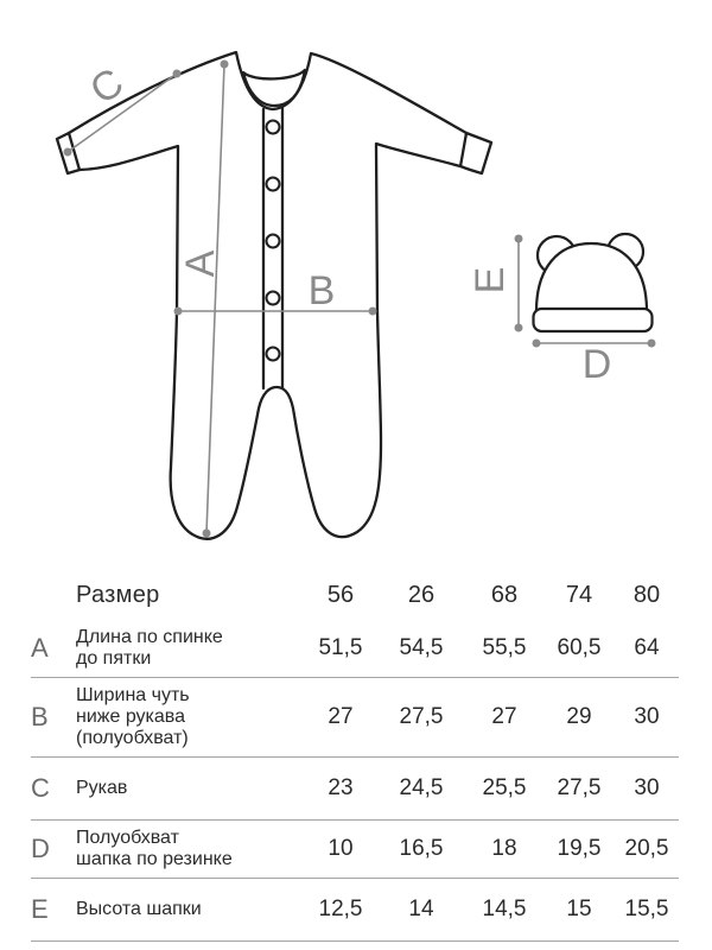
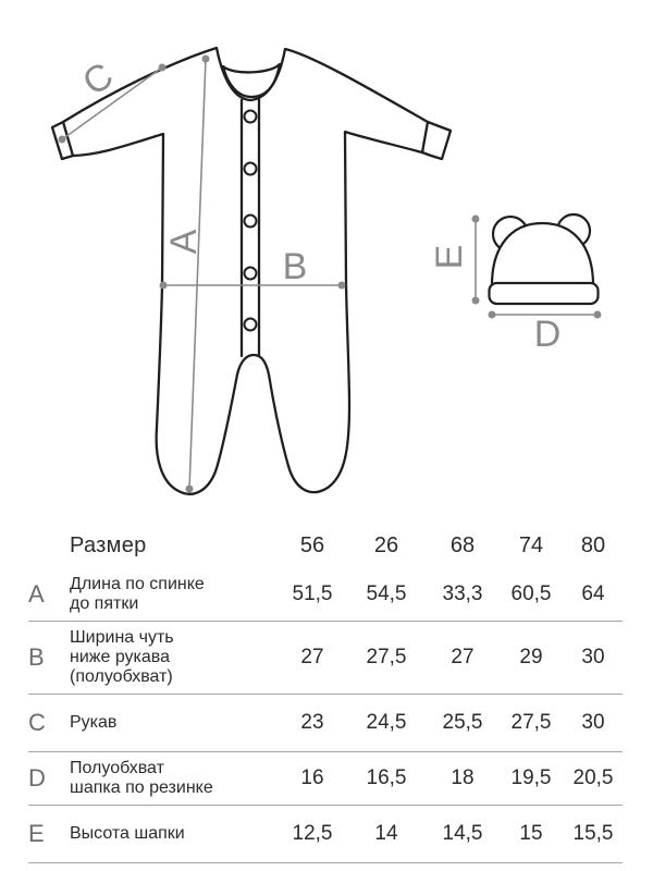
  B
  D
  Размер
  56
  26
  68
  74
  80
  A
  Длина по спинке
  до пятки
  51,5
  54,5
- 55,5
+ 33,3
  60,5
  64
  B
  Ширина чуть
  ниже рукава
  (полуобхват)
  27
  27,5
  27
  29
  30
  C
  Рукав
  23
  24,5
  25,5
  27,5
  30
  D
  Полуобхват
  шапка по резинке
- 10
+ 16
  16,5
  18
  19,5
  20,5
  E
  Высота шапки
  12,5
  14
  14,5
  15
  15,5
